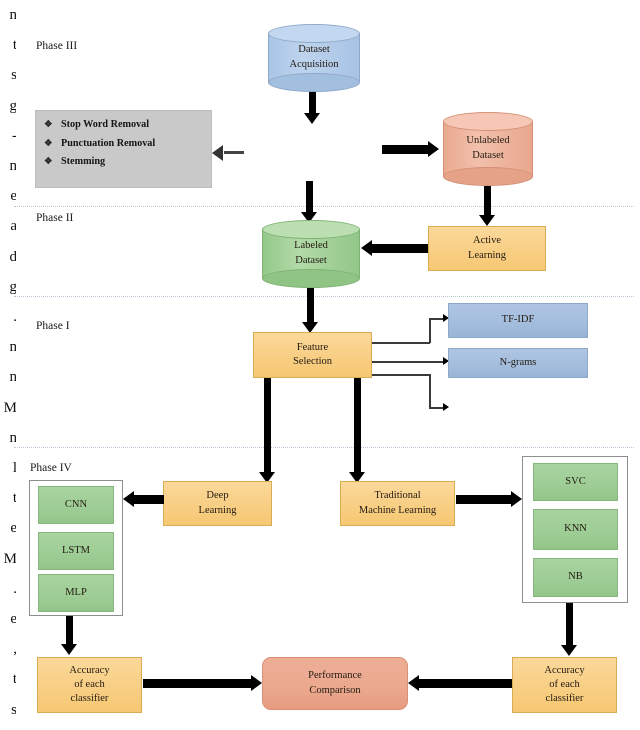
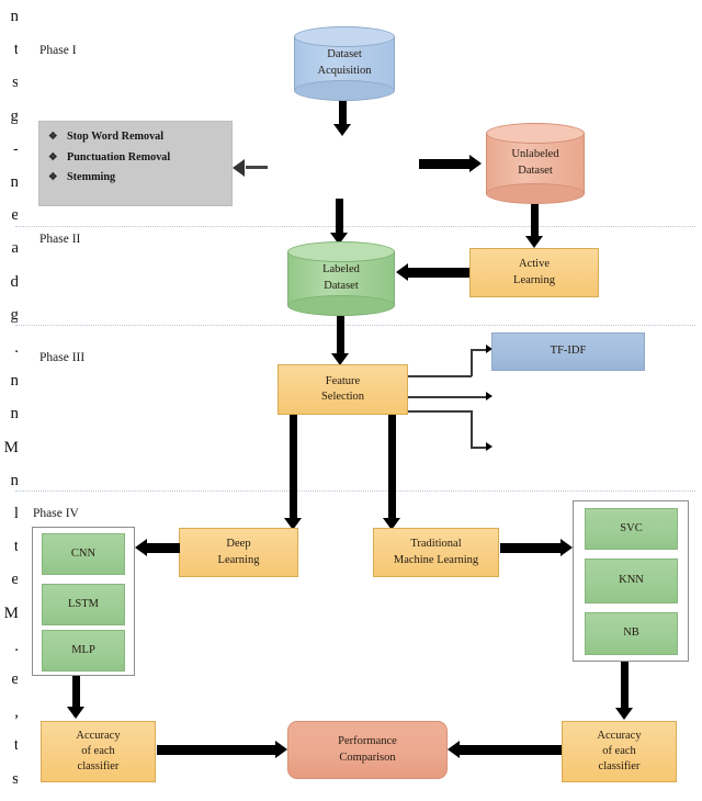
  n
  t
  s
  g
  -
  n
  e
  a
  d
  g
  .
  n
  n
  M
  n
  l
  t
  e
  M
  .
  e
  ,
  t
  s
- Phase III
+ Phase I
  Phase II
- Phase I
+ Phase III
  Phase IV
  Dataset
  Acquisition
  ❖ Stop Word Removal
  ❖ Punctuation Removal
  ❖ Stemming
  Unlabeled
  Dataset
  Labeled
  Dataset
  Active
  Learning
  Feature
  Selection
  TF-IDF
- N-grams
  Deep
  Learning
  Traditional
  Machine Learning
  CNN
  LSTM
  MLP
  SVC
  KNN
  NB
  Accuracy
  of each
  classifier
  Accuracy
  of each
  classifier
  Performance
  Comparison
